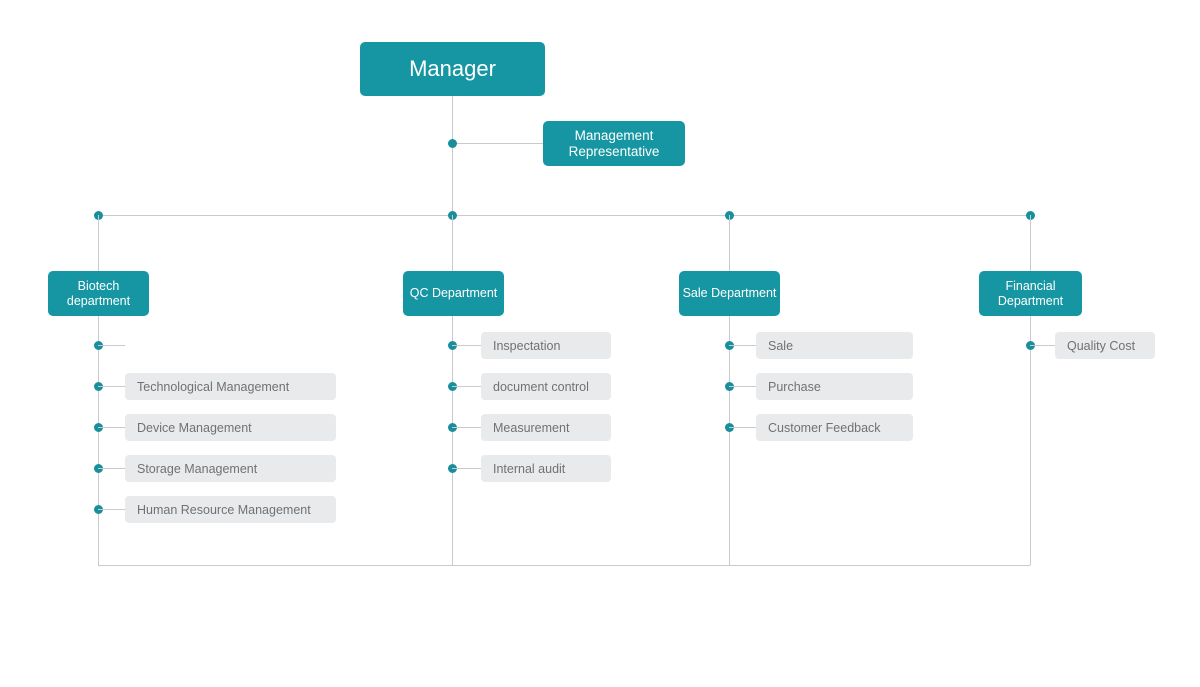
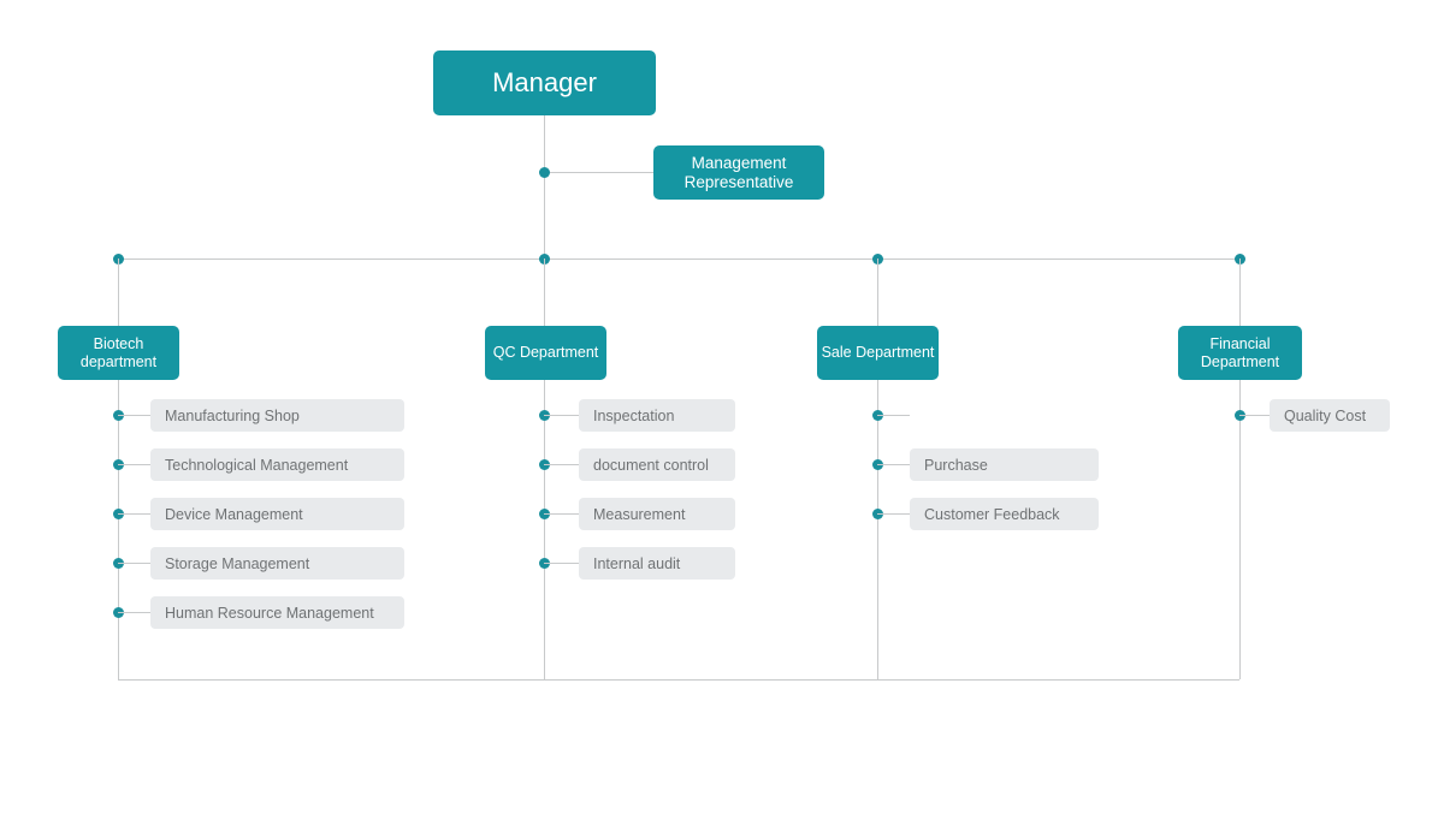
+ Manufacturing Shop
  Technological Management
  Device Management
  Storage Management
  Human Resource Management
  Inspectation
  document control
  Measurement
  Internal audit
- Sale
  Purchase
  Customer Feedback
  Quality Cost
  Manager
  Management Representative
  Biotech department
  QC Department
  Sale Department
  Financial Department
